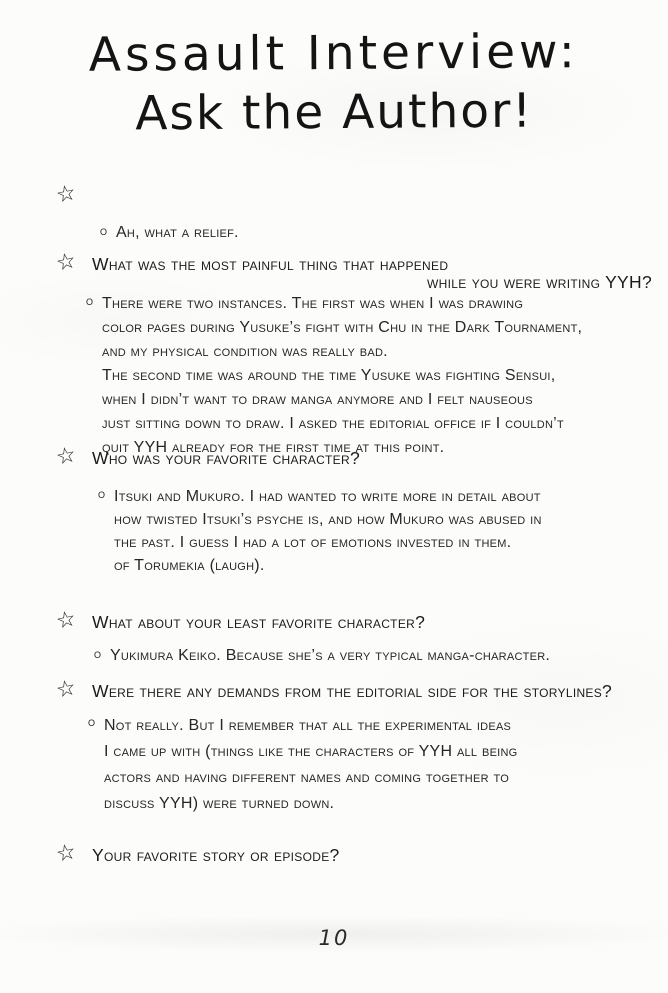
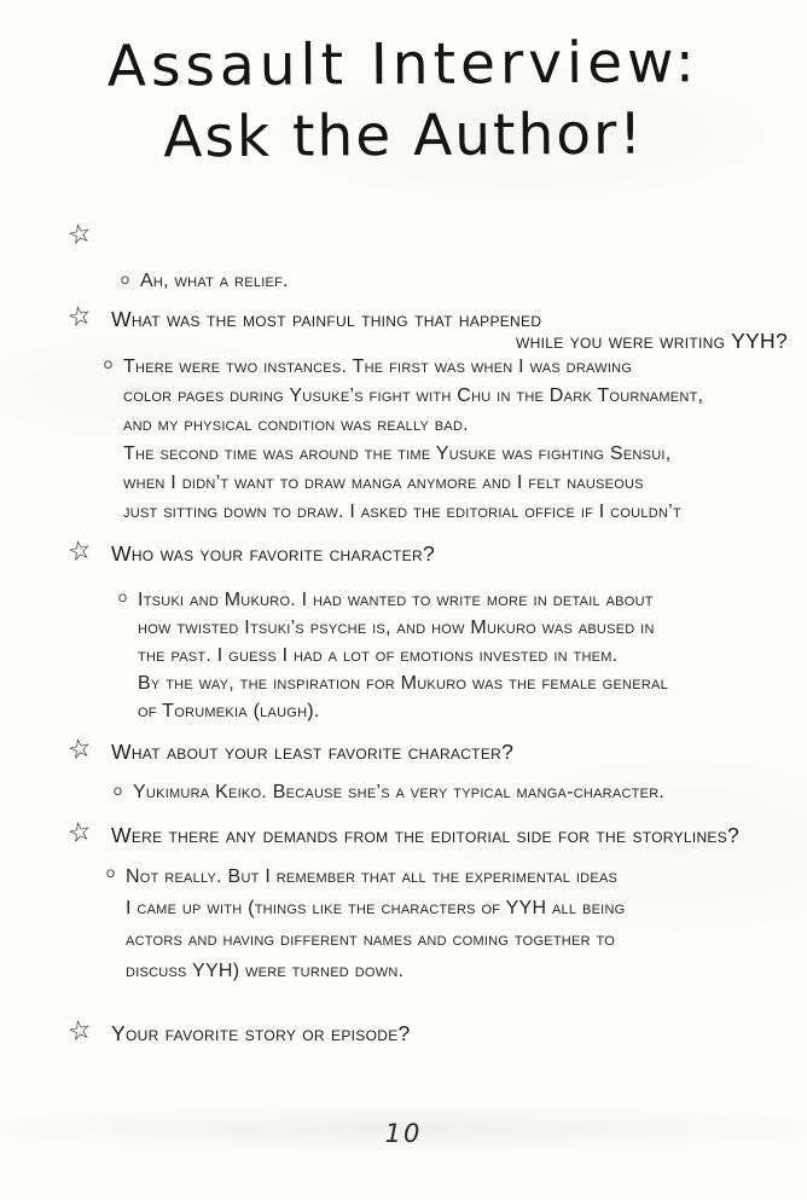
  Assault Interview:
  Ask the Author!
  o
  Ah, what a relief.
  What was the most painful thing that happened
  while you were writing YYH?
  o
  There were two instances. The first was when I was drawing
  color pages during Yusuke’s fight with Chu in the Dark Tournament,
  and my physical condition was really bad.
  The second time was around the time Yusuke was fighting Sensui,
  when I didn’t want to draw manga anymore and I felt nauseous
  just sitting down to draw. I asked the editorial office if I couldn’t
- quit YYH already for the first time at this point.
  Who was your favorite character?
  o
  Itsuki and Mukuro. I had wanted to write more in detail about
  how twisted Itsuki’s psyche is, and how Mukuro was abused in
  the past. I guess I had a lot of emotions invested in them.
+ By the way, the inspiration for Mukuro was the female general
  of Torumekia (laugh).
  What about your least favorite character?
  o
  Yukimura Keiko. Because she’s a very typical manga-character.
  Were there any demands from the editorial side for the storylines?
  o
  Not really. But I remember that all the experimental ideas
  I came up with (things like the characters of YYH all being
  actors and having different names and coming together to
  discuss YYH) were turned down.
  Your favorite story or episode?
  10
